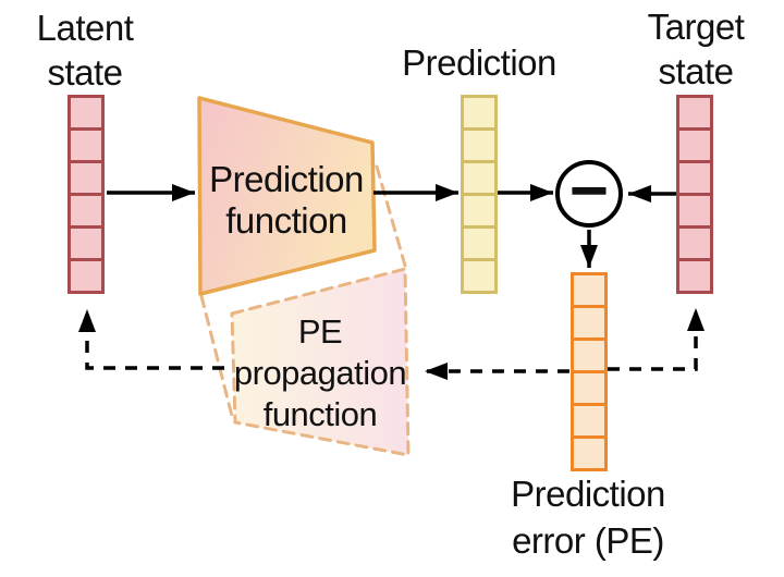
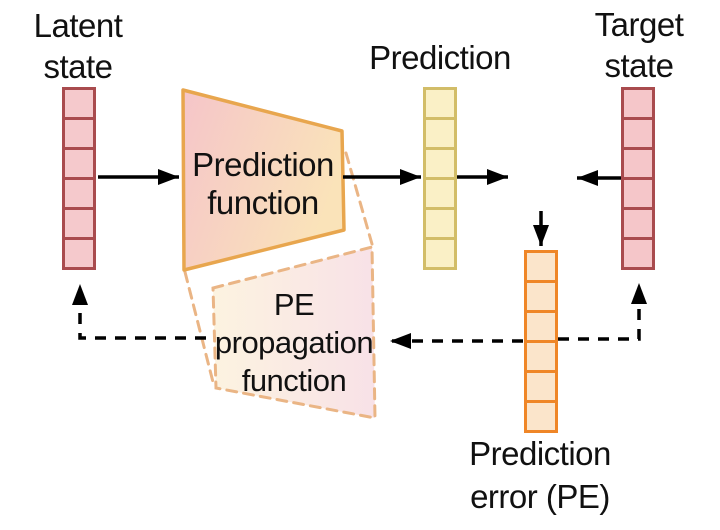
- −
  Latent
  state
  Prediction
  Target
  state
  Prediction
  function
  PE
  propagation
  function
  Prediction
  error (PE)
